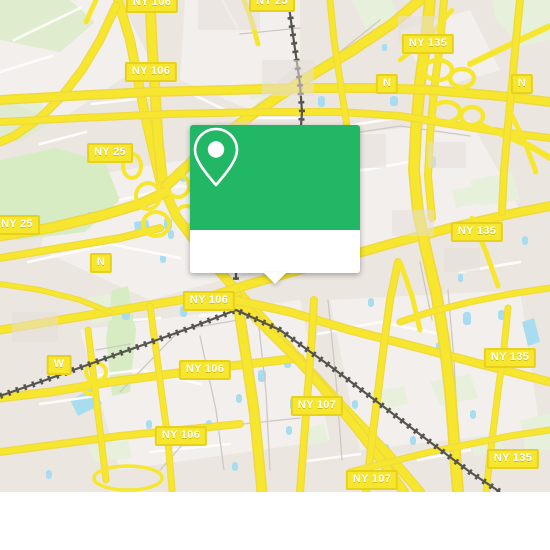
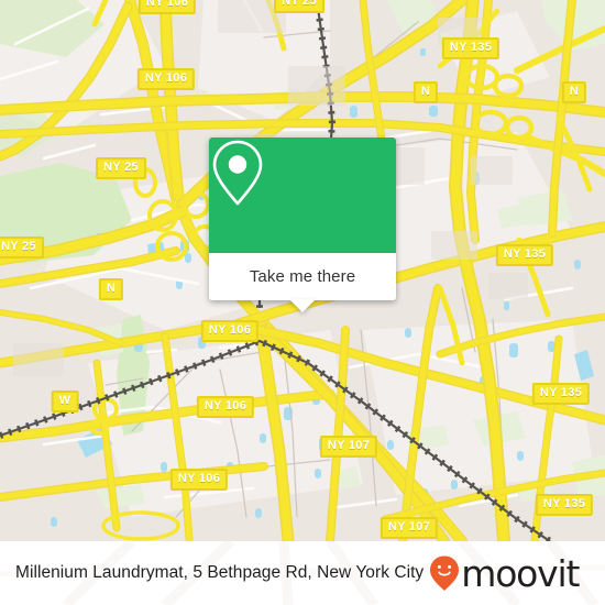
  NY 106
  NY 25
  NY 135
  NY 106
  NY 25
  N
  N
  NY 25
  N
  NY 135
  NY 106
  W
  NY 106
  NY 135
  NY 107
  NY 106
  NY 107
  NY 135
+ Take me there
+ Millenium Laundrymat, 5 Bethpage Rd, New York City
+ moovit
